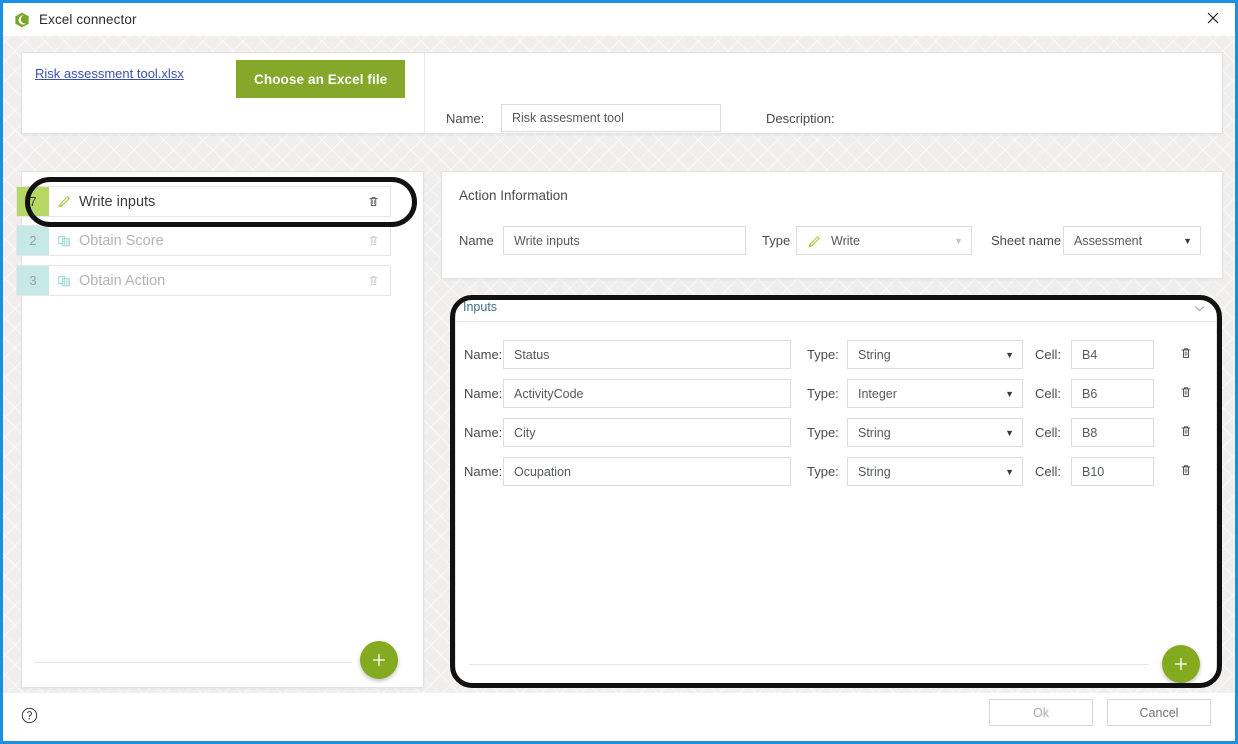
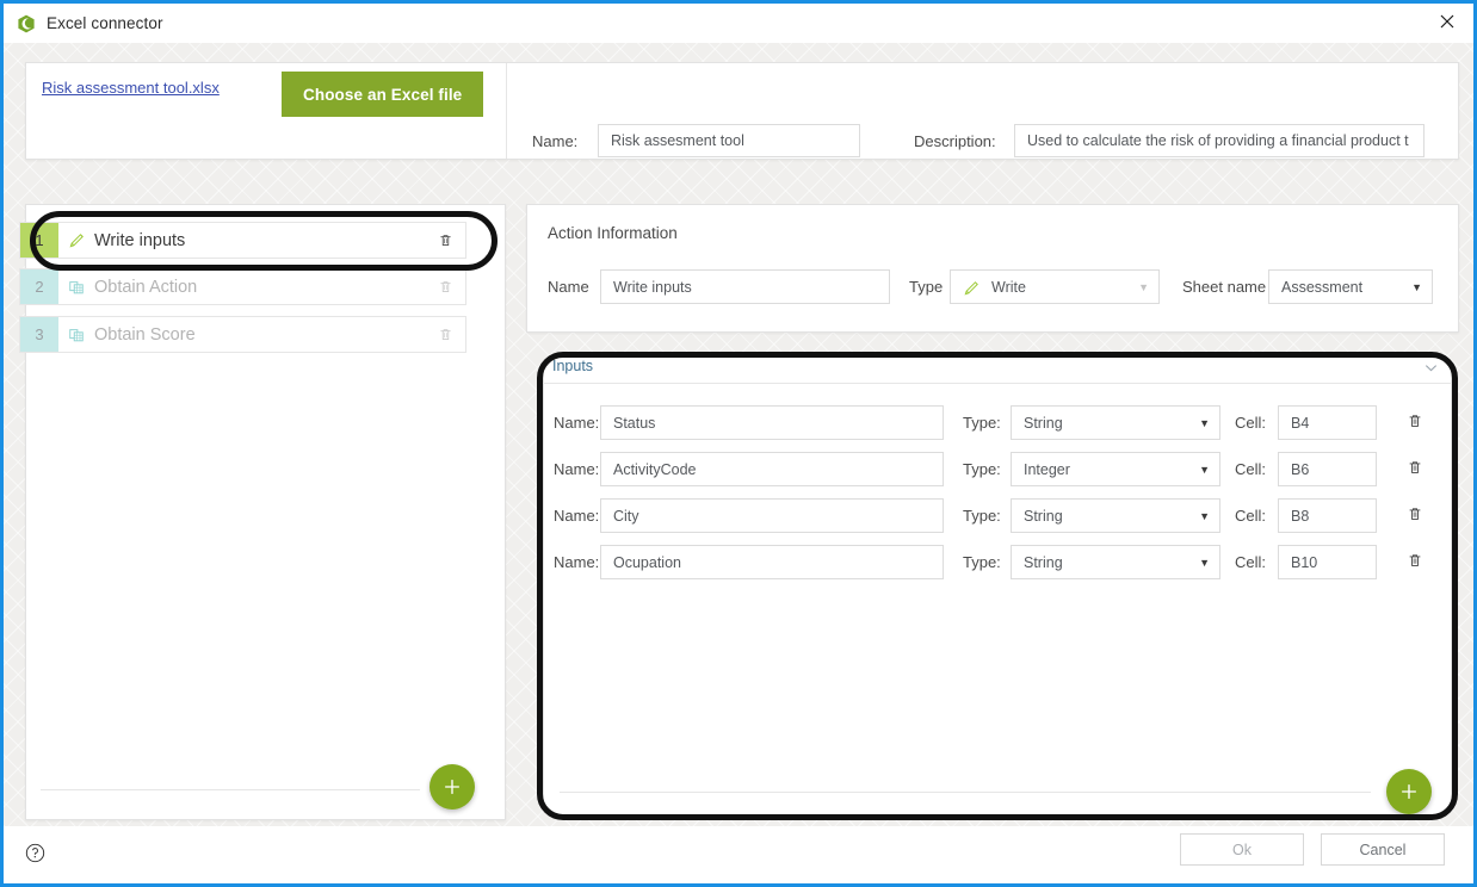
  Excel connector
  Risk assessment tool.xlsx
  Choose an Excel file
  Name:
  Risk assesment tool
  Description:
+ Used to calculate the risk of providing a financial product t
- 7
+ 1
  Write inputs
  2
- Obtain Score
+ Obtain Action
  3
- Obtain Action
+ Obtain Score
  Action Information
  Name
  Write inputs
  Type
  Write
  ▼
  Sheet name
  Assessment
  ▼
  Name:
  Status
  Type:
  String
  ▼
  Cell:
  B4
  Name:
  ActivityCode
  Type:
  Integer
  ▼
  Cell:
  B6
  Name:
  City
  Type:
  String
  ▼
  Cell:
  B8
  Name:
  Ocupation
  Type:
  String
  ▼
  Cell:
  B10
  Inputs
  Ok
  Cancel
